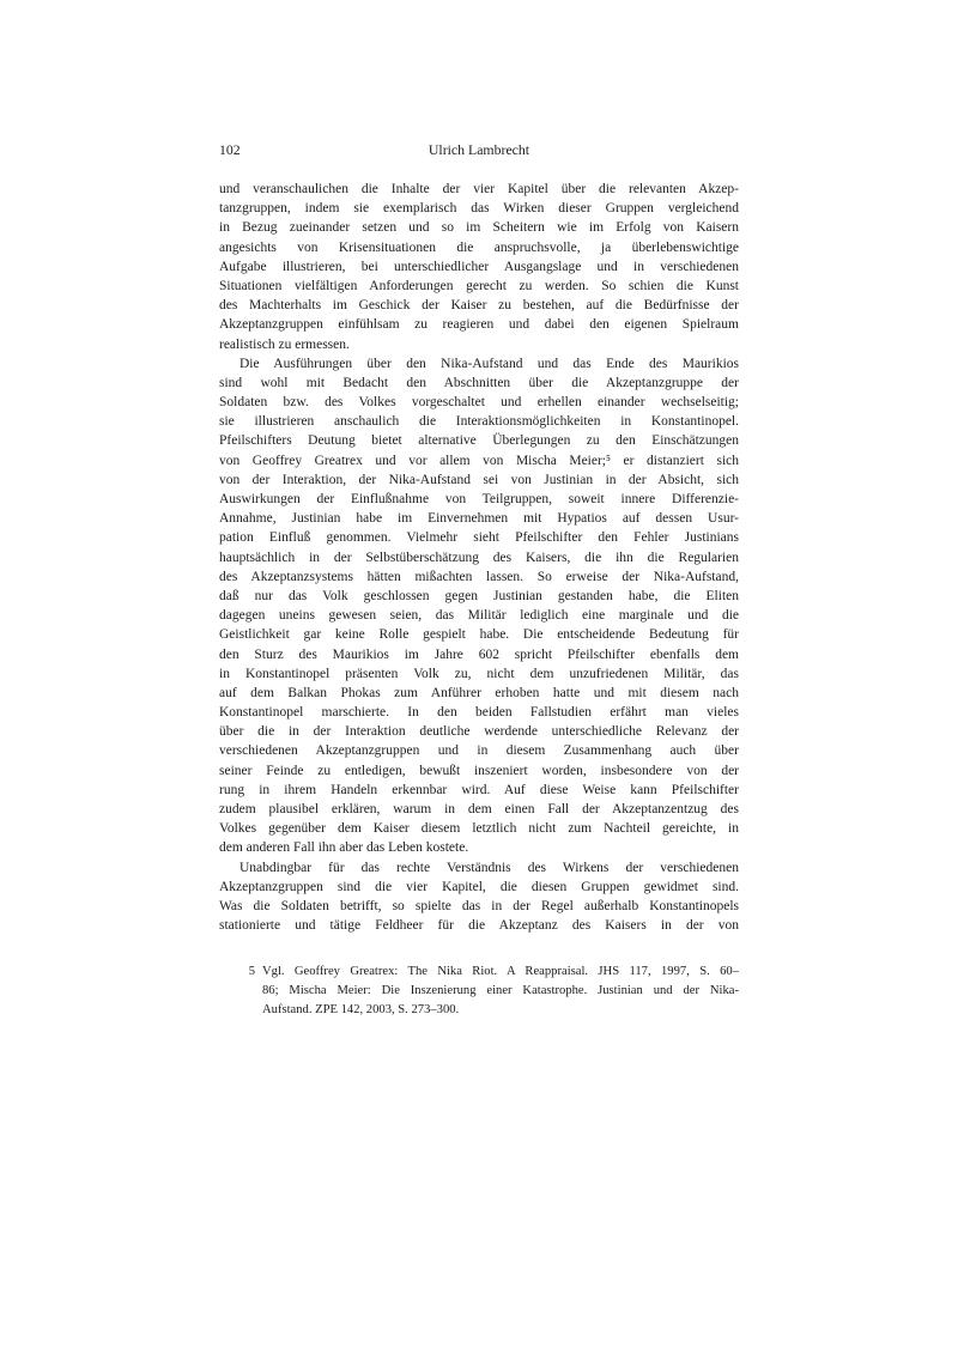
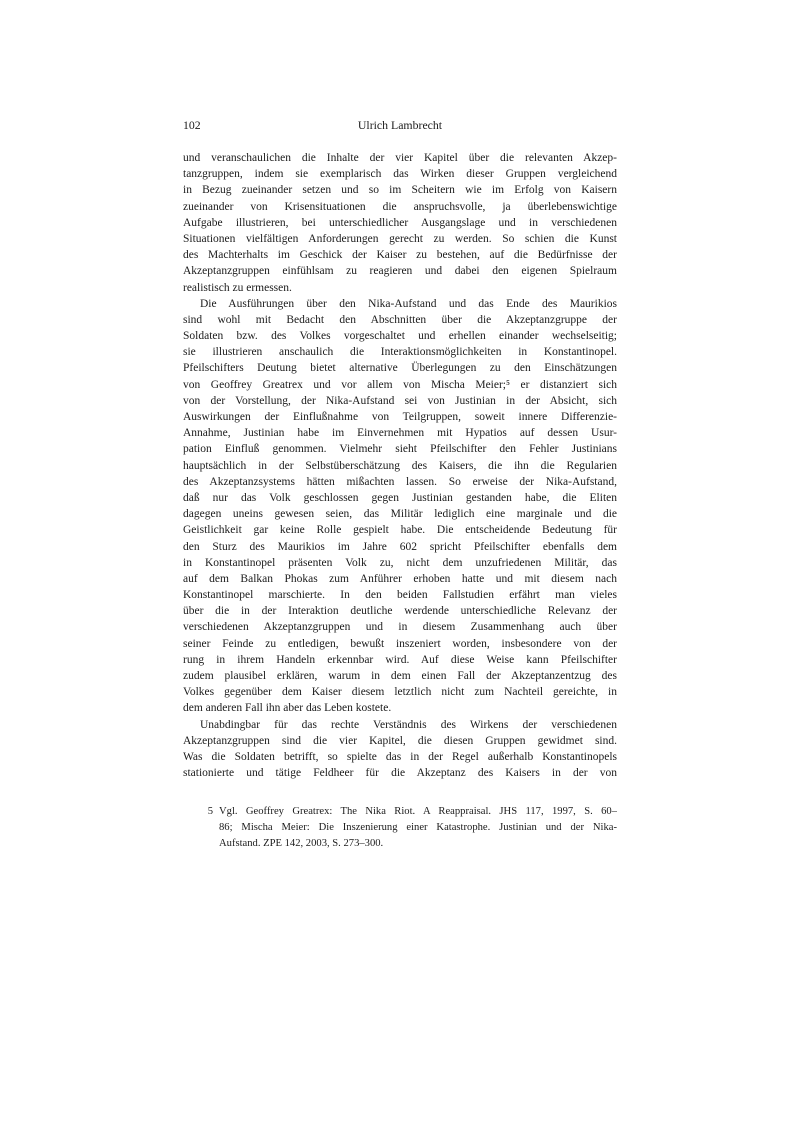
  102
  Ulrich Lambrecht
  und veranschaulichen die Inhalte der vier Kapitel über die relevanten Akzep-
  tanzgruppen, indem sie exemplarisch das Wirken dieser Gruppen vergleichend
  in Bezug zueinander setzen und so im Scheitern wie im Erfolg von Kaisern
- angesichts von Krisensituationen die anspruchsvolle, ja überlebenswichtige
+ zueinander von Krisensituationen die anspruchsvolle, ja überlebenswichtige
  Aufgabe illustrieren, bei unterschiedlicher Ausgangslage und in verschiedenen
  Situationen vielfältigen Anforderungen gerecht zu werden. So schien die Kunst
  des Machterhalts im Geschick der Kaiser zu bestehen, auf die Bedürfnisse der
  Akzeptanzgruppen einfühlsam zu reagieren und dabei den eigenen Spielraum
  realistisch zu ermessen.
  Die Ausführungen über den Nika-Aufstand und das Ende des Maurikios
  sind wohl mit Bedacht den Abschnitten über die Akzeptanzgruppe der
  Soldaten bzw. des Volkes vorgeschaltet und erhellen einander wechselseitig;
  sie illustrieren anschaulich die Interaktionsmöglichkeiten in Konstantinopel.
  Pfeilschifters Deutung bietet alternative Überlegungen zu den Einschätzungen
  von Geoffrey Greatrex und vor allem von Mischa Meier;⁵ er distanziert sich
- von der Interaktion, der Nika-Aufstand sei von Justinian in der Absicht, sich
+ von der Vorstellung, der Nika-Aufstand sei von Justinian in der Absicht, sich
  Auswirkungen der Einflußnahme von Teilgruppen, soweit innere Differenzie-
  Annahme, Justinian habe im Einvernehmen mit Hypatios auf dessen Usur-
  pation Einfluß genommen. Vielmehr sieht Pfeilschifter den Fehler Justinians
  hauptsächlich in der Selbstüberschätzung des Kaisers, die ihn die Regularien
  des Akzeptanzsystems hätten mißachten lassen. So erweise der Nika-Aufstand,
  daß nur das Volk geschlossen gegen Justinian gestanden habe, die Eliten
  dagegen uneins gewesen seien, das Militär lediglich eine marginale und die
  Geistlichkeit gar keine Rolle gespielt habe. Die entscheidende Bedeutung für
  den Sturz des Maurikios im Jahre 602 spricht Pfeilschifter ebenfalls dem
  in Konstantinopel präsenten Volk zu, nicht dem unzufriedenen Militär, das
  auf dem Balkan Phokas zum Anführer erhoben hatte und mit diesem nach
  Konstantinopel marschierte. In den beiden Fallstudien erfährt man vieles
  über die in der Interaktion deutliche werdende unterschiedliche Relevanz der
  verschiedenen Akzeptanzgruppen und in diesem Zusammenhang auch über
  seiner Feinde zu entledigen, bewußt inszeniert worden, insbesondere von der
  rung in ihrem Handeln erkennbar wird. Auf diese Weise kann Pfeilschifter
  zudem plausibel erklären, warum in dem einen Fall der Akzeptanzentzug des
  Volkes gegenüber dem Kaiser diesem letztlich nicht zum Nachteil gereichte, in
  dem anderen Fall ihn aber das Leben kostete.
  Unabdingbar für das rechte Verständnis des Wirkens der verschiedenen
  Akzeptanzgruppen sind die vier Kapitel, die diesen Gruppen gewidmet sind.
  Was die Soldaten betrifft, so spielte das in der Regel außerhalb Konstantinopels
  stationierte und tätige Feldheer für die Akzeptanz des Kaisers in der von
  5
  Vgl. Geoffrey Greatrex: The Nika Riot. A Reappraisal. JHS 117, 1997, S. 60–
  86; Mischa Meier: Die Inszenierung einer Katastrophe. Justinian und der Nika-
  Aufstand. ZPE 142, 2003, S. 273–300.
